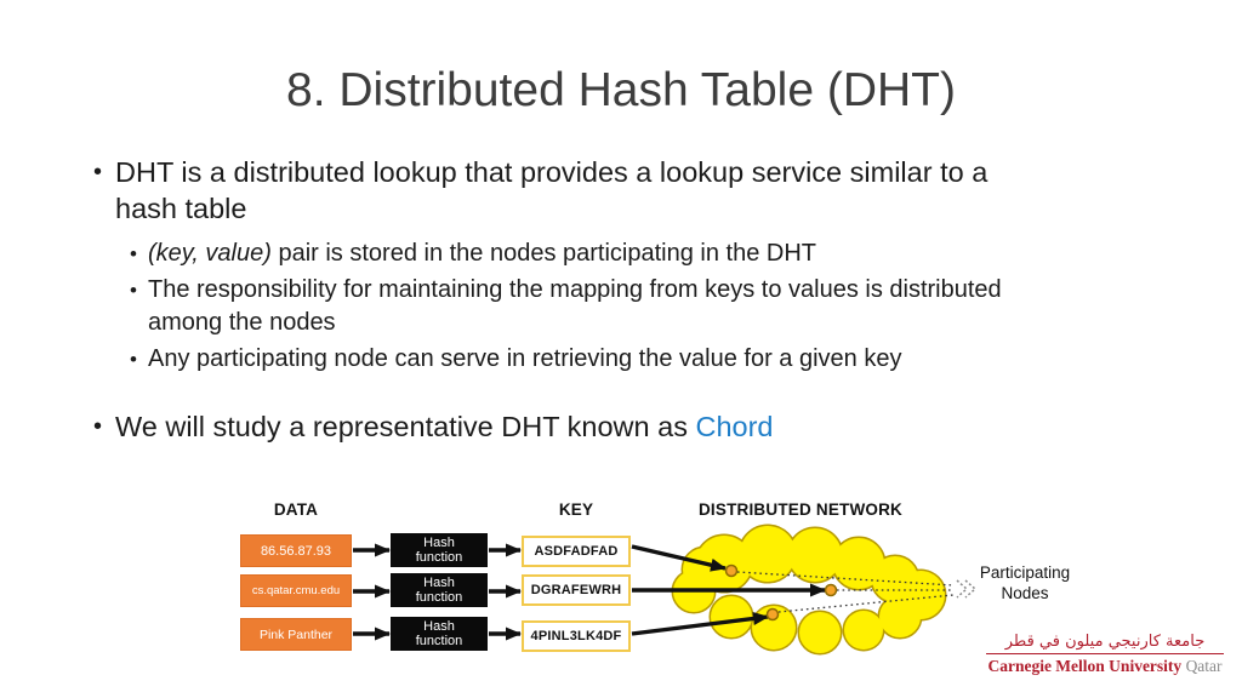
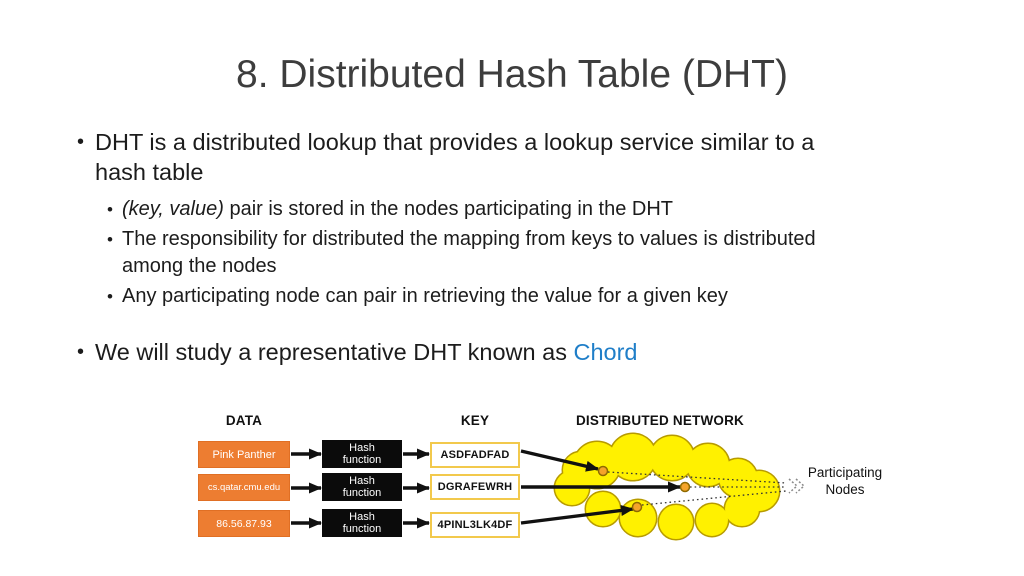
  8. Distributed Hash Table (DHT)
  •
  DHT is a distributed lookup that provides a lookup service similar to a
  hash table
  •
  (key, value) pair is stored in the nodes participating in the DHT
  •
- The responsibility for maintaining the mapping from keys to values is distributed
+ The responsibility for distributed the mapping from keys to values is distributed
  among the nodes
  •
- Any participating node can serve in retrieving the value for a given key
+ Any participating node can pair in retrieving the value for a given key
  •
  We will study a representative DHT known as Chord
  DATA
  KEY
  DISTRIBUTED NETWORK
- 86.56.87.93
+ Pink Panther
  Hash
  function
  ASDFADFAD
  cs.qatar.cmu.edu
  Hash
  function
  DGRAFEWRH
- Pink Panther
+ 86.56.87.93
  Hash
  function
  4PINL3LK4DF
  Participating
  Nodes
- جامعة كارنيجي ميلون في قطر
- Carnegie Mellon University Qatar
